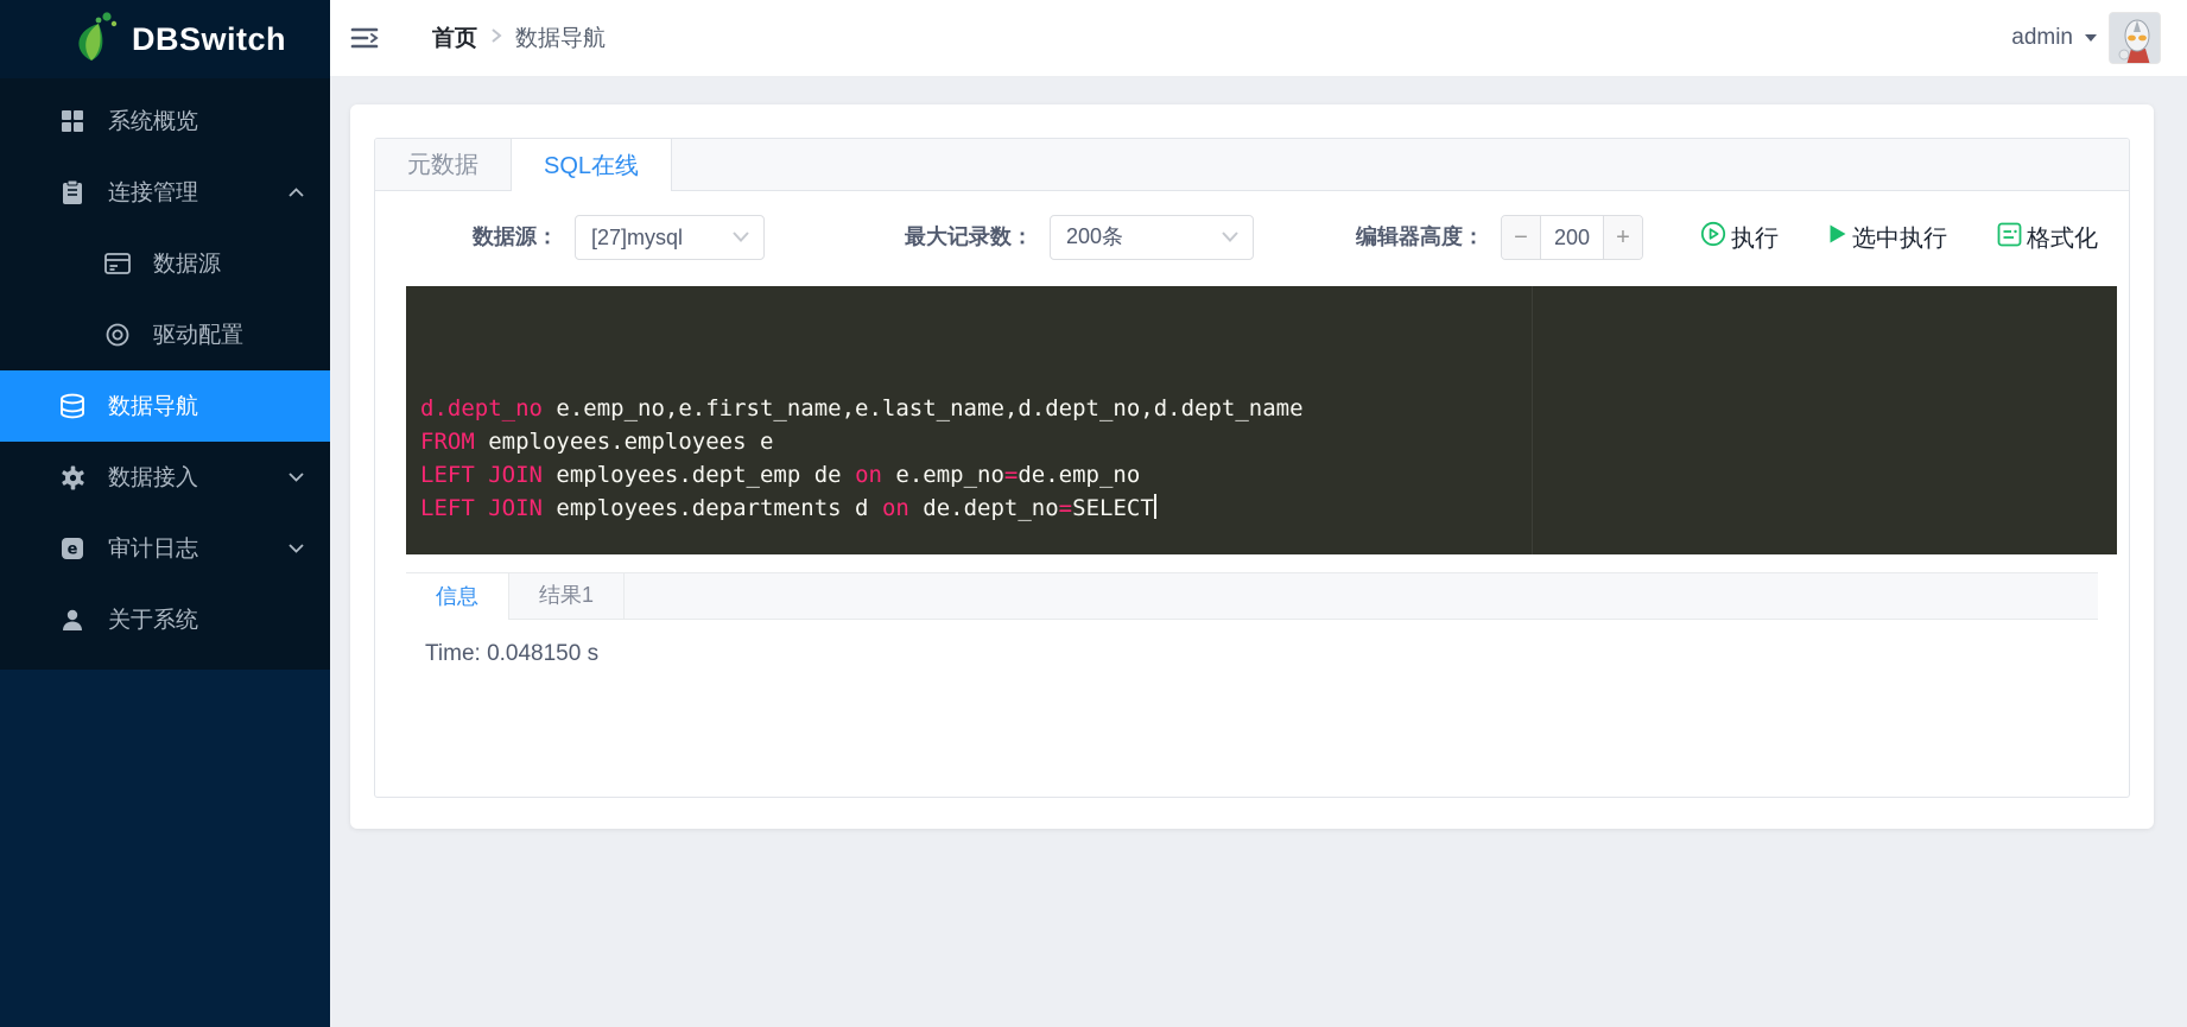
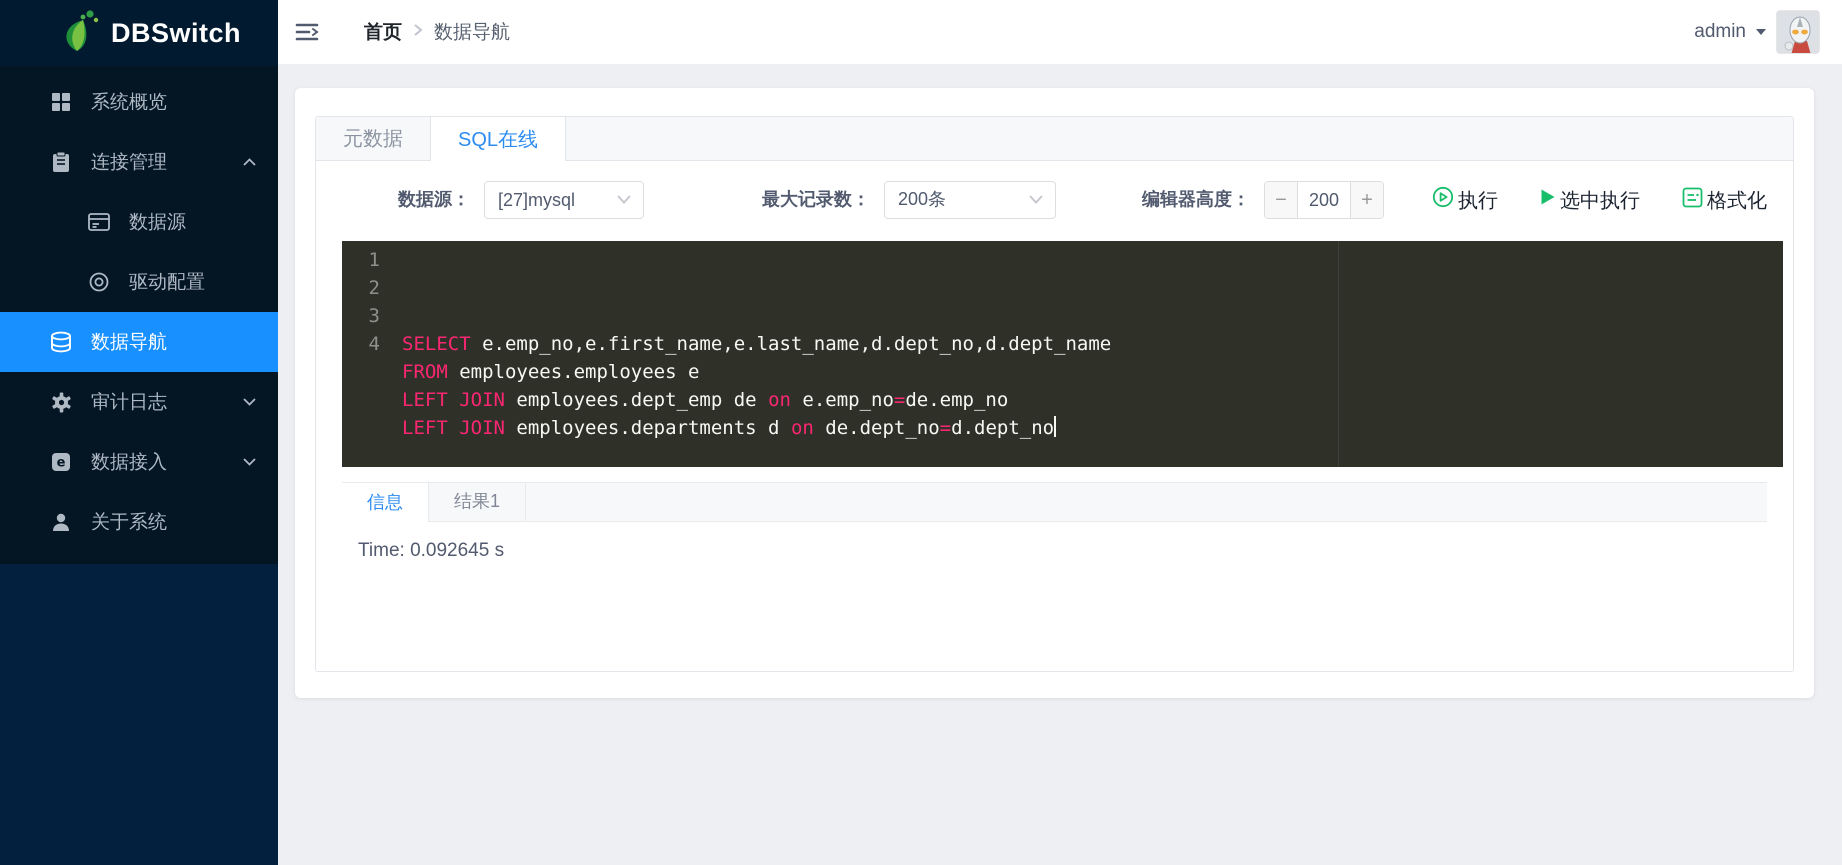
  DBSwitch
  系统概览
  连接管理
  数据源
  驱动配置
  数据导航
- 数据接入
+ 审计日志
  e
- 审计日志
+ 数据接入
  关于系统
  首页
  数据导航
  admin
  元数据
  SQL在线
  数据源：
  [27]mysql
  最大记录数：
  200条
  编辑器高度：
  −
  200
  +
  执行
  选中执行
  格式化
+ 1
+ 2
+ 3
+ 4
- d.dept_no e.emp_no,e.first_name,e.last_name,d.dept_no,d.dept_name
+ SELECT e.emp_no,e.first_name,e.last_name,d.dept_no,d.dept_name
  FROM employees.employees e
  LEFT JOIN employees.dept_emp de on e.emp_no=de.emp_no
- LEFT JOIN employees.departments d on de.dept_no=SELECT
+ LEFT JOIN employees.departments d on de.dept_no=d.dept_no
  信息
  结果1
- Time: 0.048150 s
+ Time: 0.092645 s
